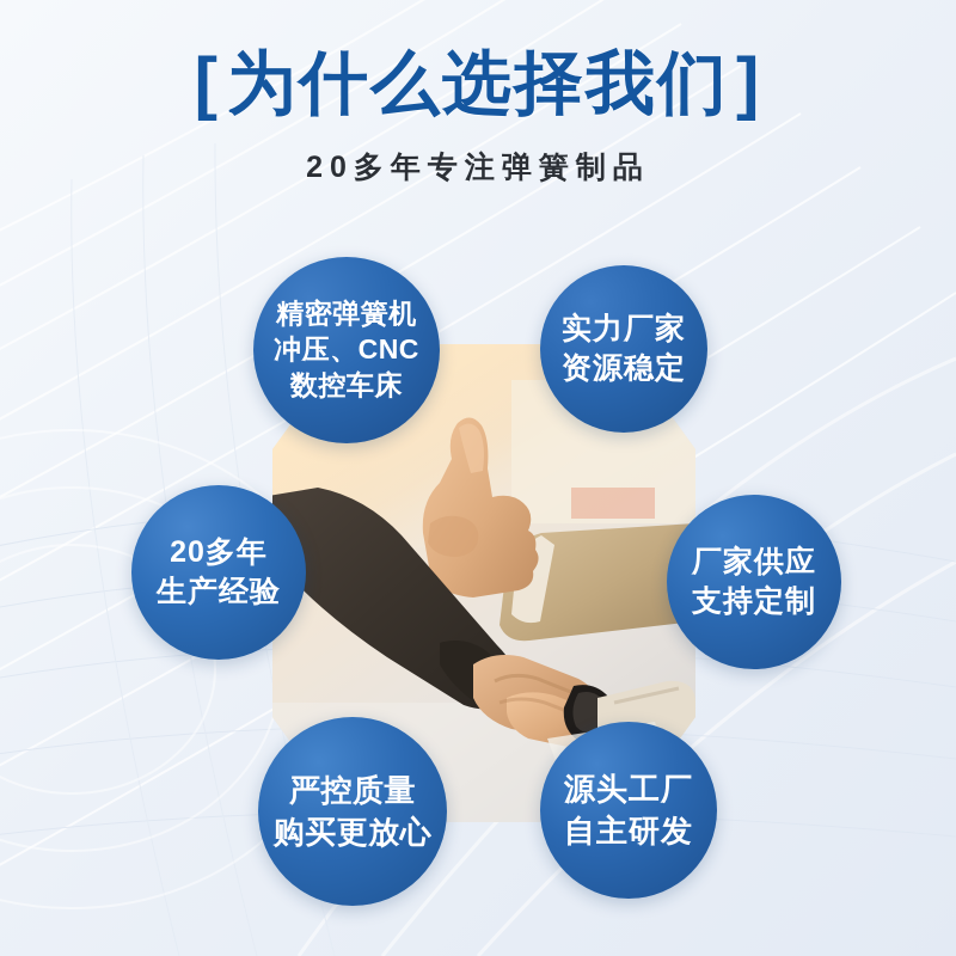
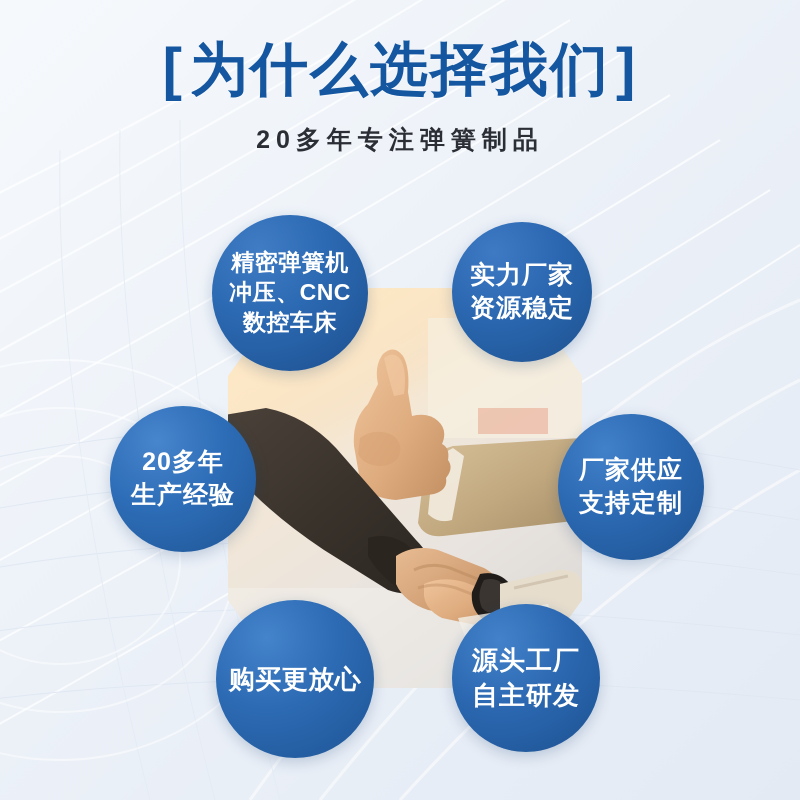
  [为什么选择我们]
  20多年专注弹簧制品
  精密弹簧机
  冲压、CNC
  数控车床
  实力厂家
  资源稳定
  20多年
  生产经验
  厂家供应
  支持定制
- 严控质量
  购买更放心
  源头工厂
  自主研发
